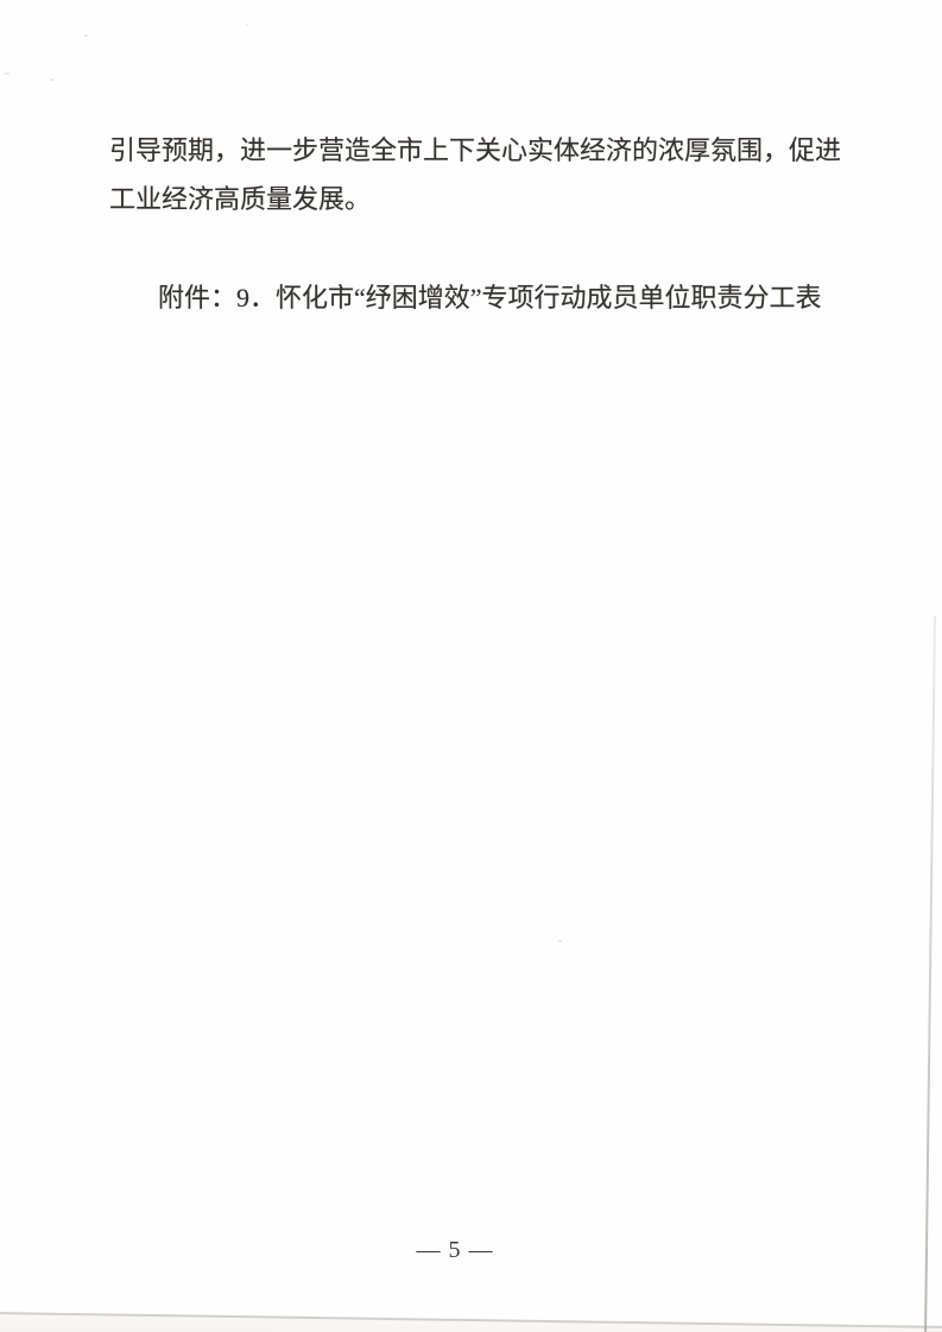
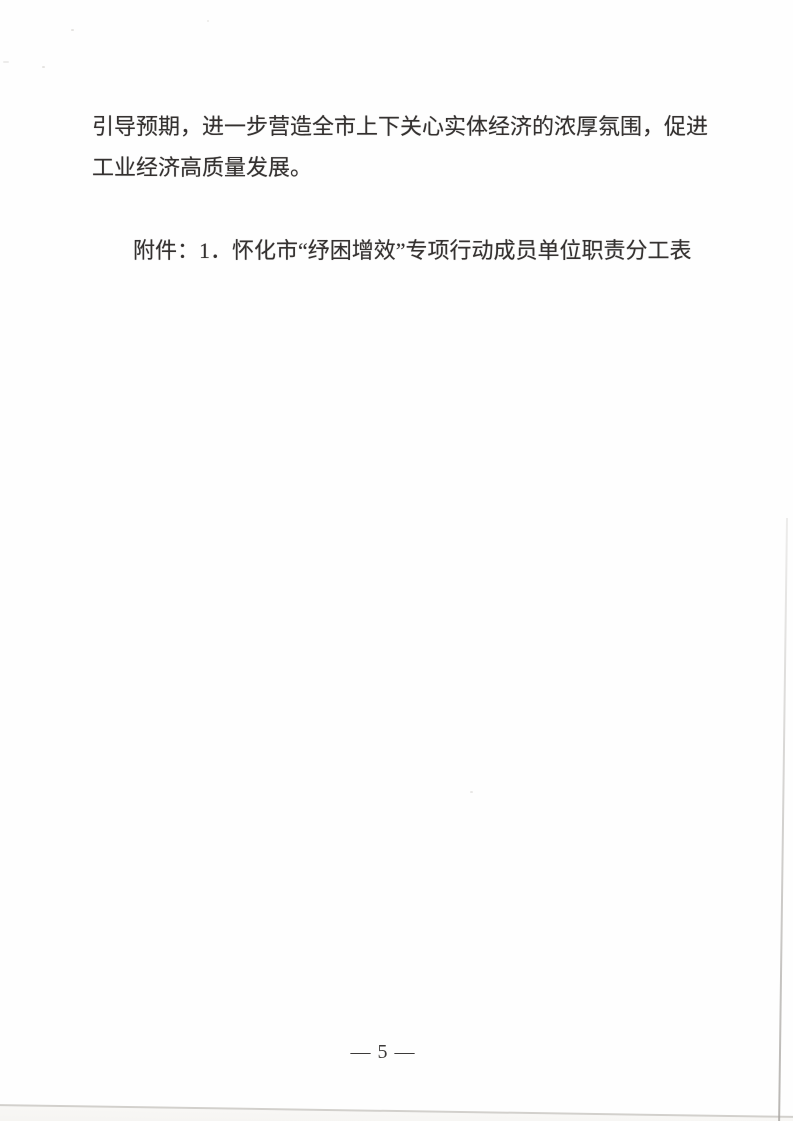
  引导预期，进一步营造全市上下关心实体经济的浓厚氛围，促进
  工业经济高质量发展。
- 附件：9．怀化市“纾困增效”专项行动成员单位职责分工表
+ 附件：1．怀化市“纾困增效”专项行动成员单位职责分工表
  — 5 —
